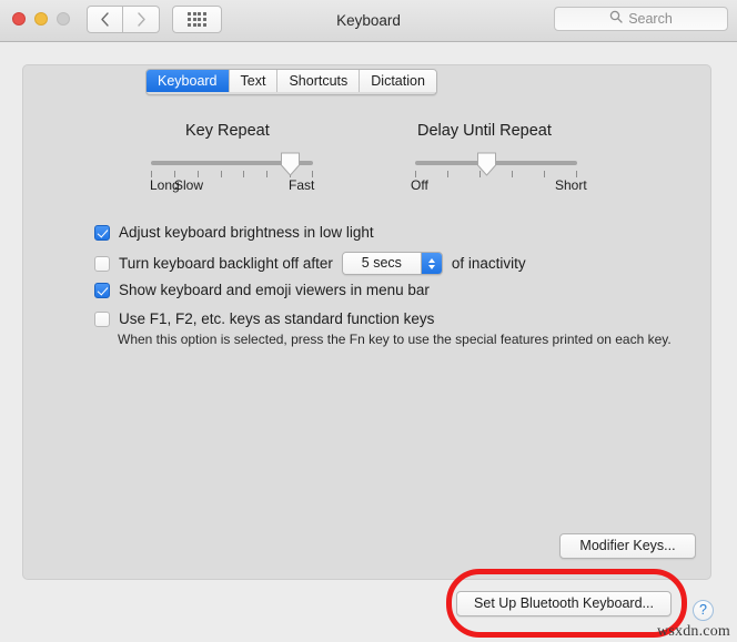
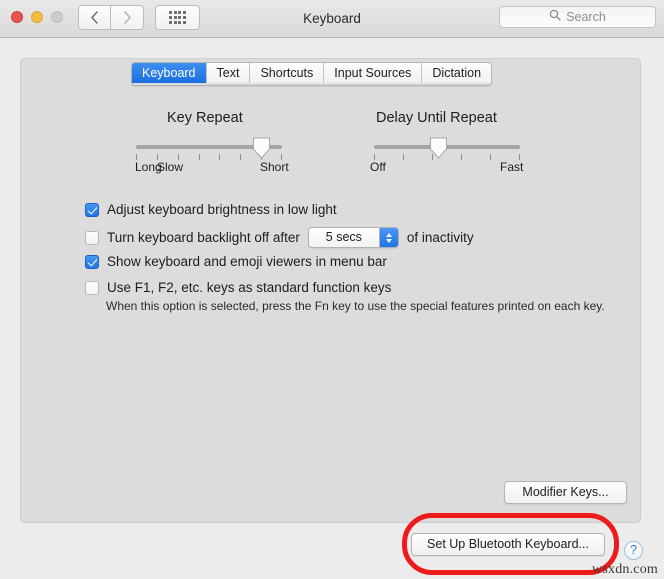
  Keyboard
  Search
  Keyboard
  Text
  Shortcuts
+ Input Sources
  Dictation
  Key Repeat
  Long
  Slow
- Fast
+ Short
  Delay Until Repeat
  Off
- Short
+ Fast
  Adjust keyboard brightness in low light
  Turn keyboard backlight off after
  5 secs
  of inactivity
  Show keyboard and emoji viewers in menu bar
  Use F1, F2, etc. keys as standard function keys
  When this option is selected, press the Fn key to use the special features printed on each key.
  Modifier Keys...
  Set Up Bluetooth Keyboard...
  ?
  wsxdn.com
